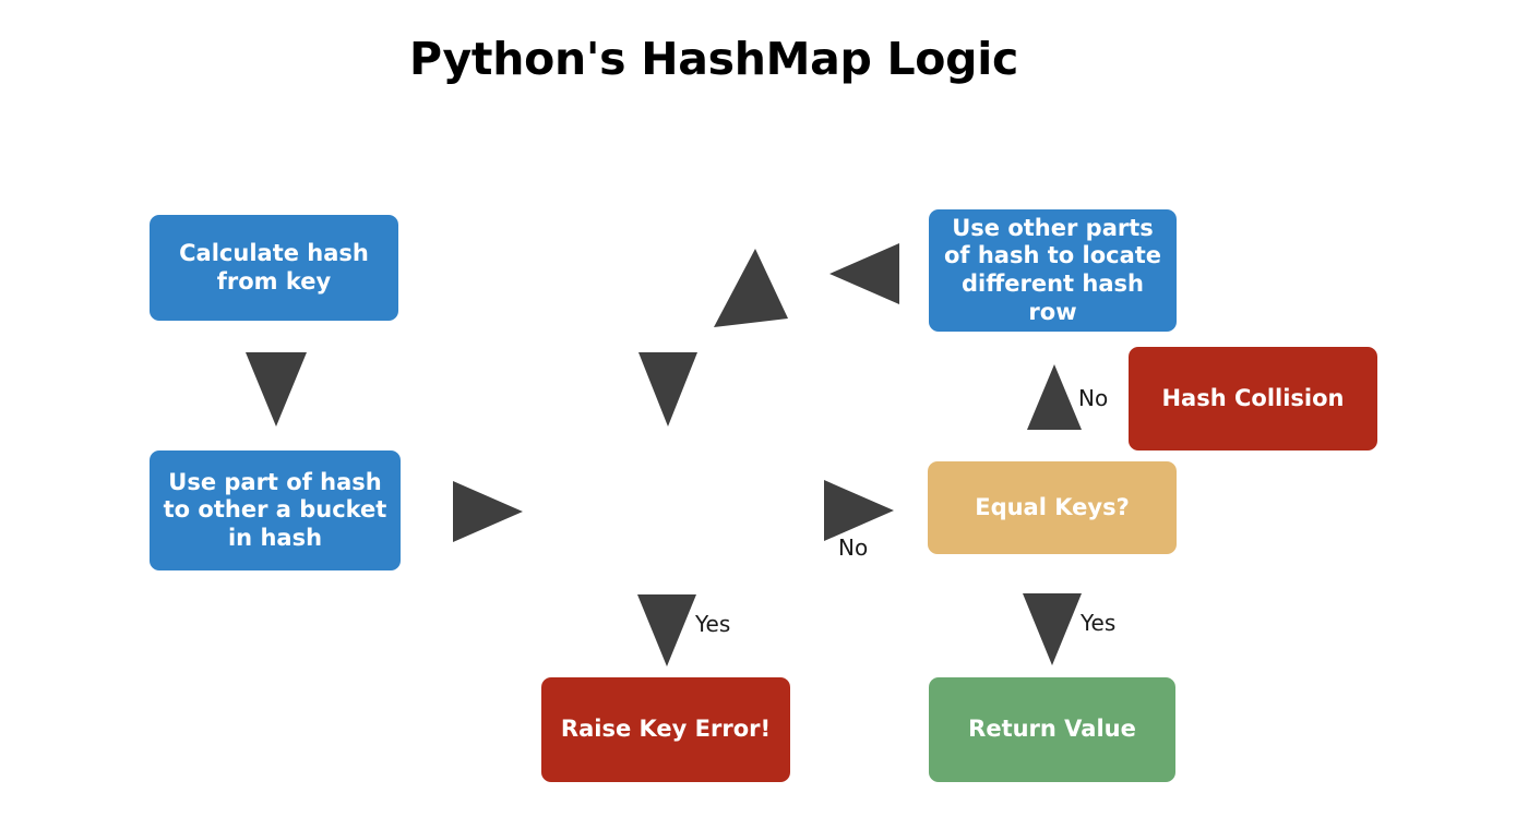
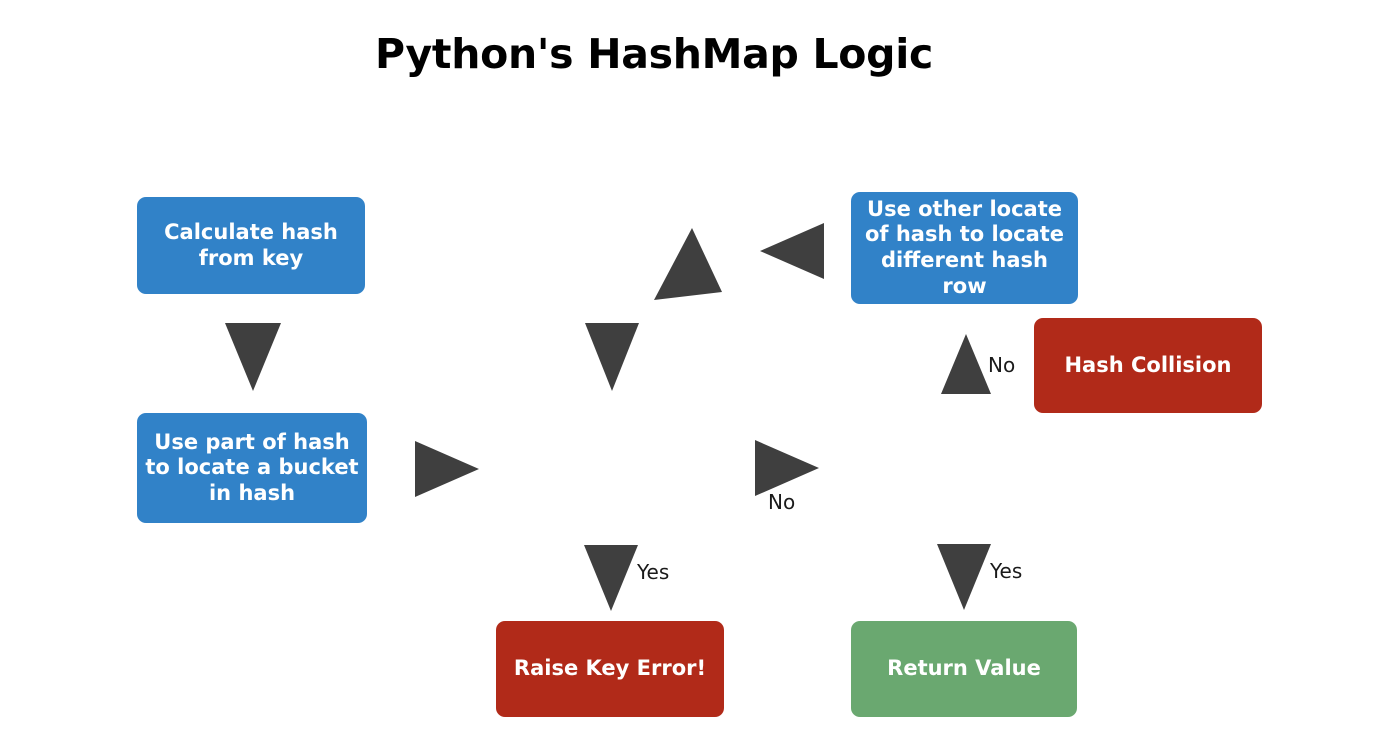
  Python's HashMap Logic
  Calculate hash from key
- Use part of hash to other a bucket in hash
+ Use part of hash to locate a bucket in hash
  Raise Key Error!
- Use other parts of hash to locate different hash row
+ Use other locate of hash to locate different hash row
  Hash Collision
- Equal Keys?
  Return Value
  Yes
  No
  Yes
  No
